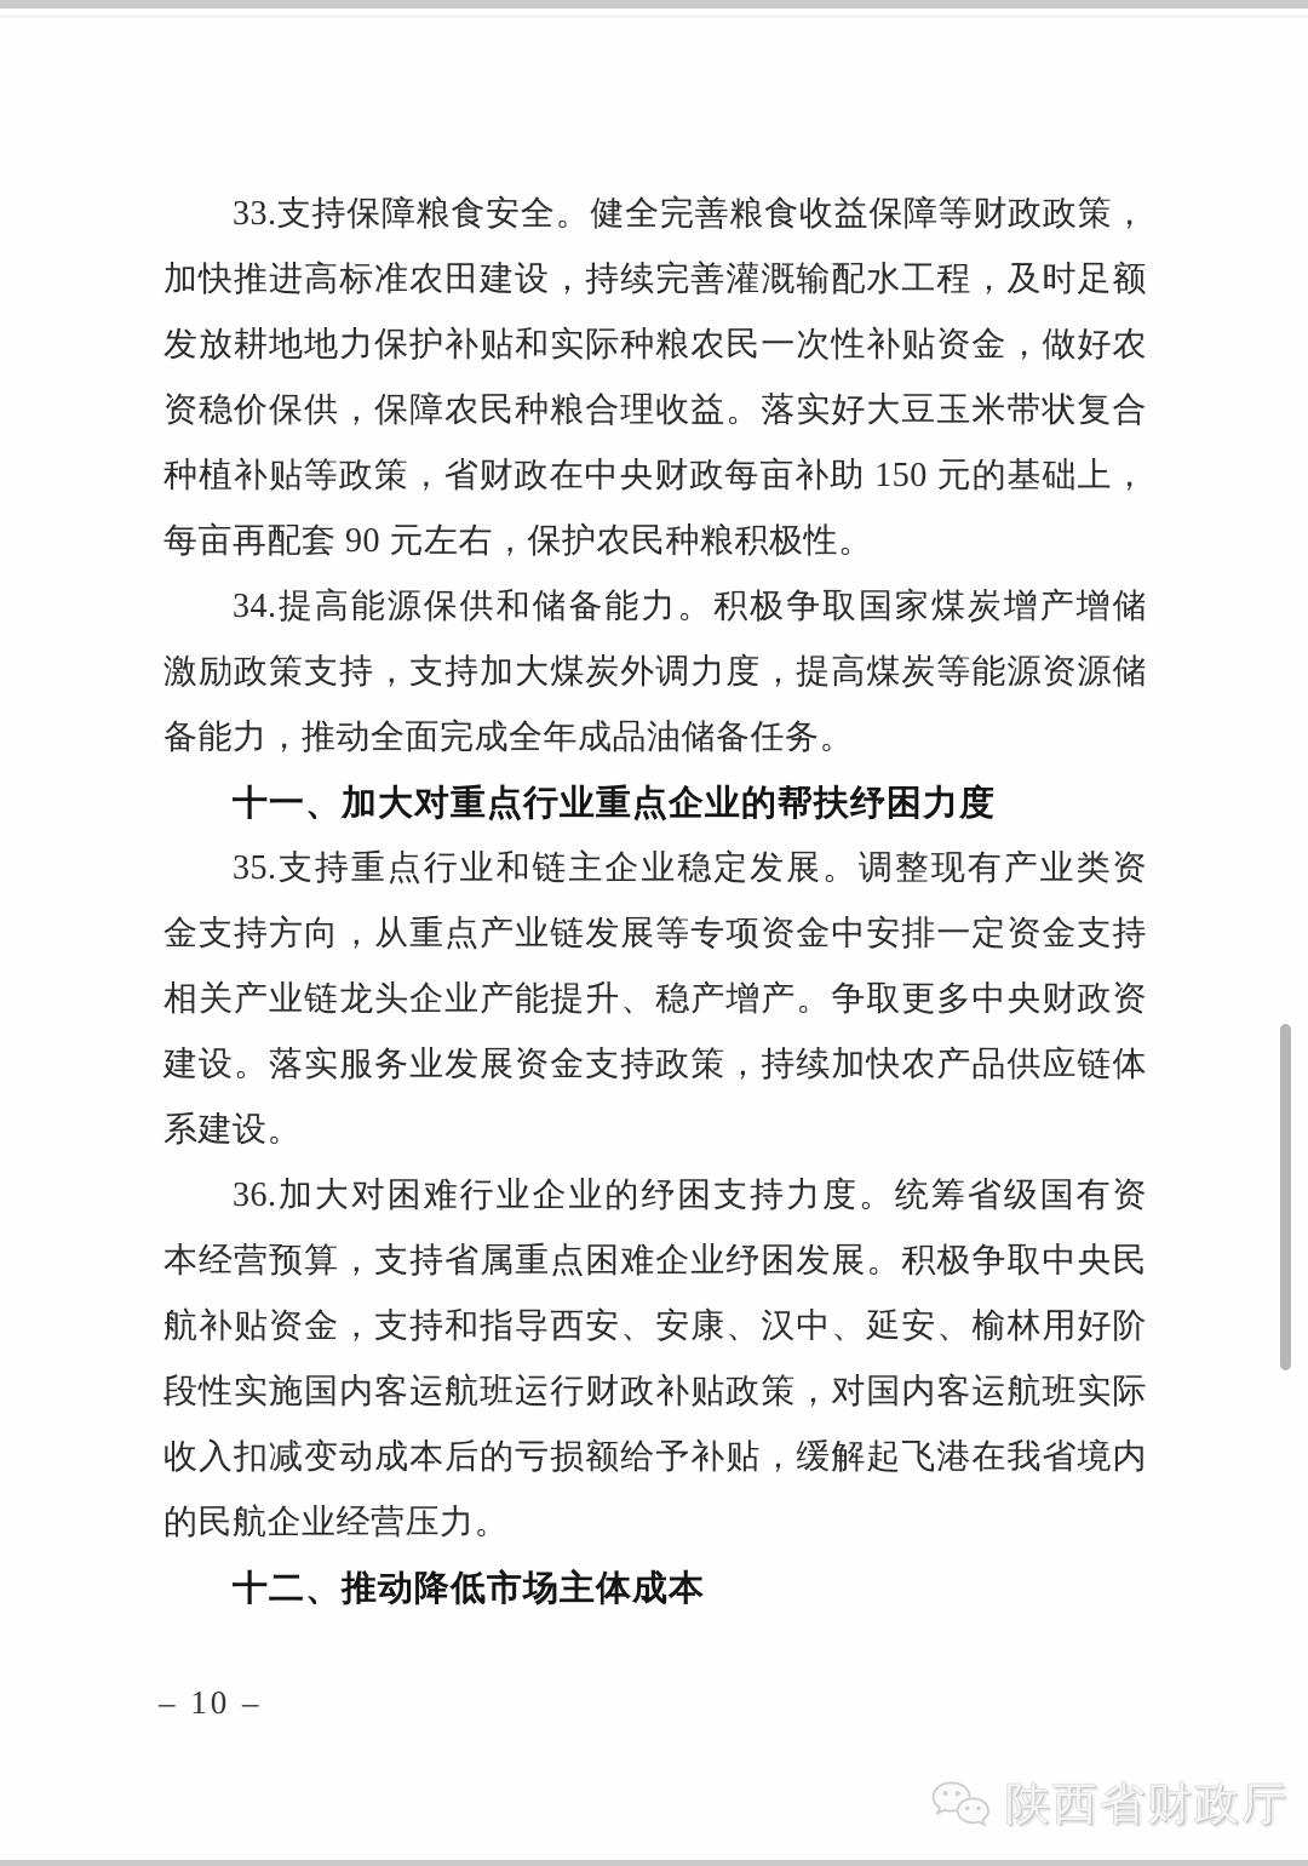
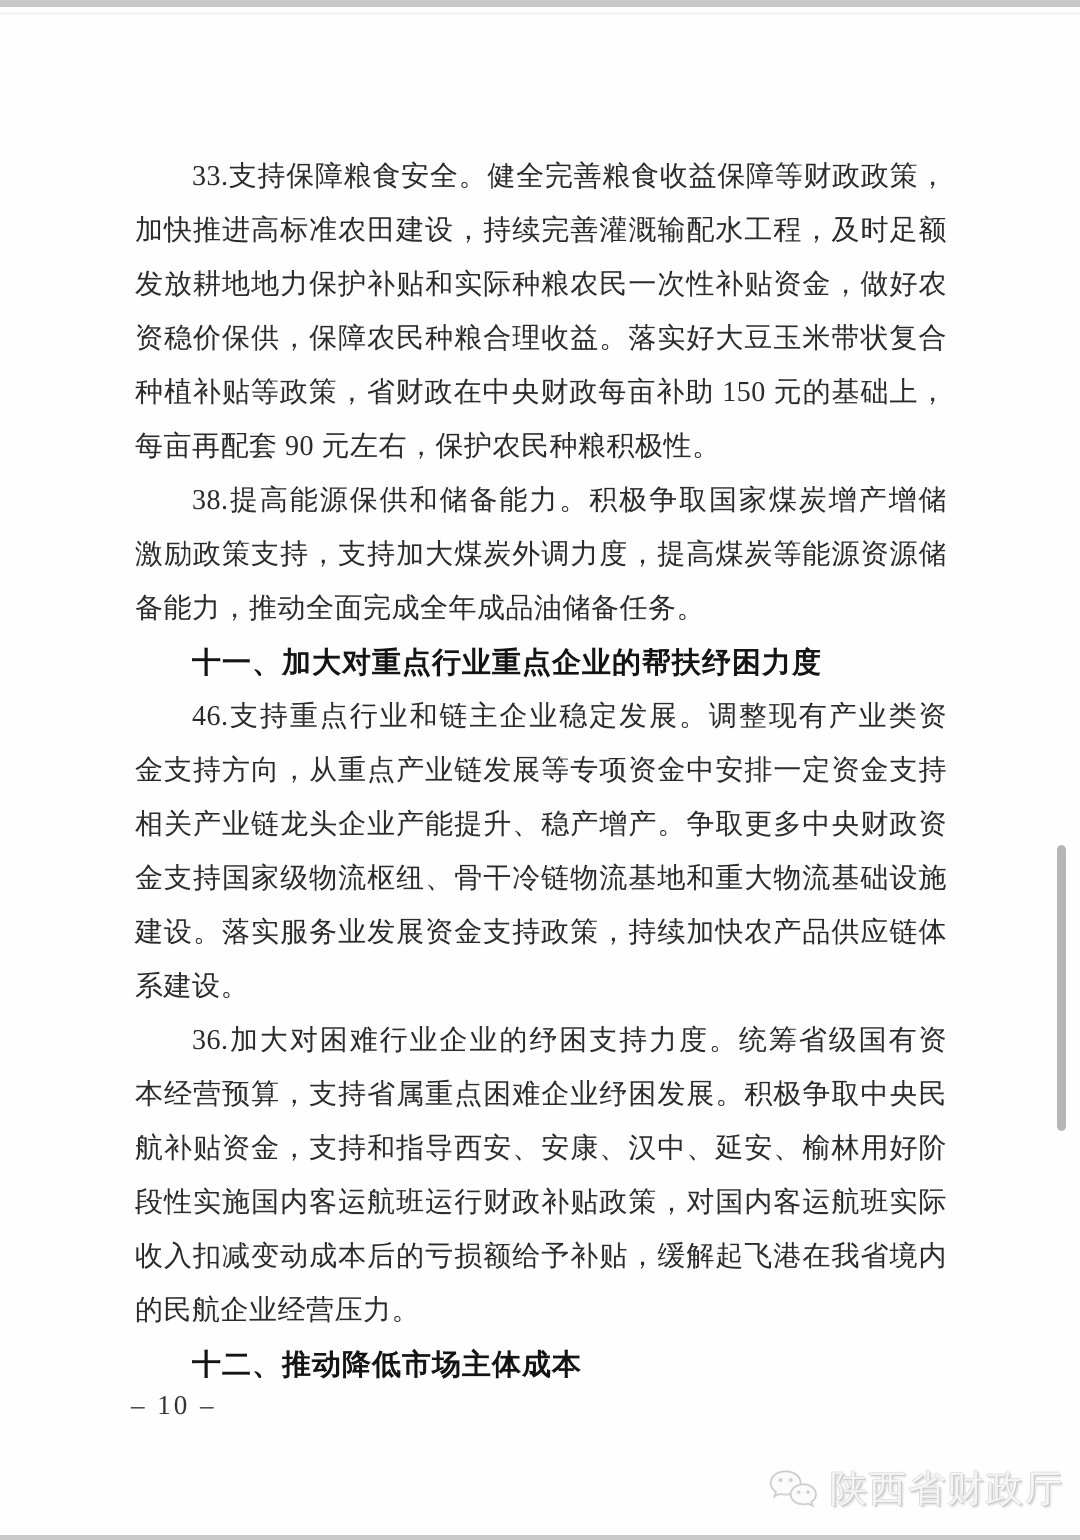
  33.支持保障粮食安全。健全完善粮食收益保障等财政政策，
  加快推进高标准农田建设，持续完善灌溉输配水工程，及时足额
  发放耕地地力保护补贴和实际种粮农民一次性补贴资金，做好农
  资稳价保供，保障农民种粮合理收益。落实好大豆玉米带状复合
  种植补贴等政策，省财政在中央财政每亩补助 150 元的基础上，
  每亩再配套 90 元左右，保护农民种粮积极性。
- 34.提高能源保供和储备能力。积极争取国家煤炭增产增储
+ 38.提高能源保供和储备能力。积极争取国家煤炭增产增储
  激励政策支持，支持加大煤炭外调力度，提高煤炭等能源资源储
  备能力，推动全面完成全年成品油储备任务。
  十一、加大对重点行业重点企业的帮扶纾困力度
- 35.支持重点行业和链主企业稳定发展。调整现有产业类资
+ 46.支持重点行业和链主企业稳定发展。调整现有产业类资
  金支持方向，从重点产业链发展等专项资金中安排一定资金支持
  相关产业链龙头企业产能提升、稳产增产。争取更多中央财政资
+ 金支持国家级物流枢纽、骨干冷链物流基地和重大物流基础设施
  建设。落实服务业发展资金支持政策，持续加快农产品供应链体
  系建设。
  36.加大对困难行业企业的纾困支持力度。统筹省级国有资
  本经营预算，支持省属重点困难企业纾困发展。积极争取中央民
  航补贴资金，支持和指导西安、安康、汉中、延安、榆林用好阶
  段性实施国内客运航班运行财政补贴政策，对国内客运航班实际
  收入扣减变动成本后的亏损额给予补贴，缓解起飞港在我省境内
  的民航企业经营压力。
  十二、推动降低市场主体成本
  – 10 –
  陕西省财政厅
